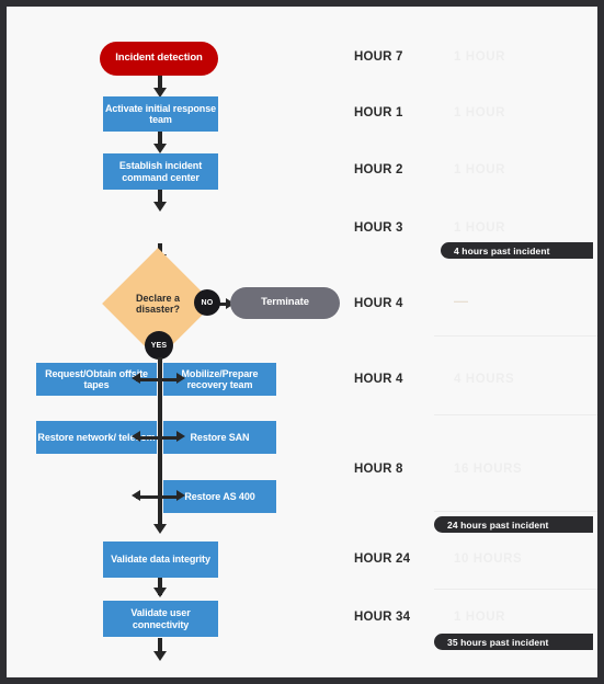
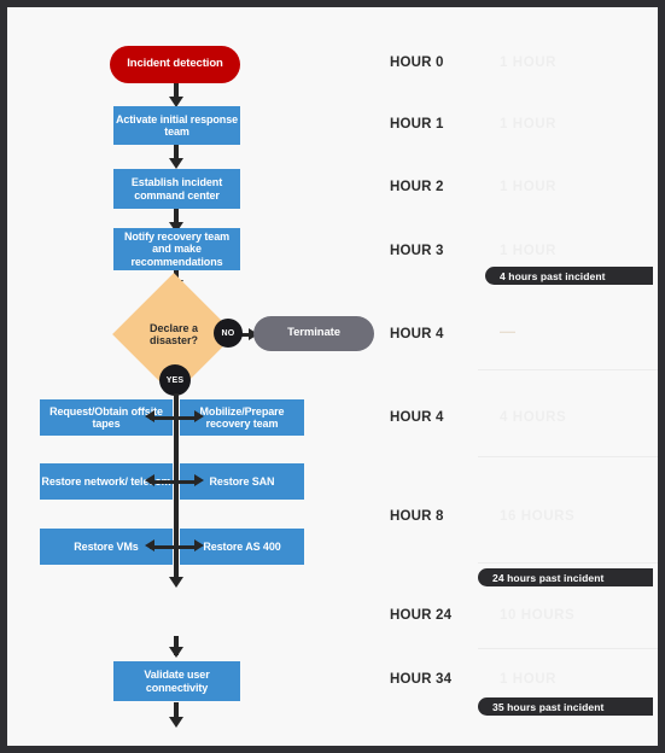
  Incident detection
  Activate initial response team
  Establish incident command center
+ Notify recovery team and make recommendations
  Declare a disaster?
  Terminate
  Request/Obtain offsite tapes
  Mobilize/Prepare recovery team
  Restore network/ tele
  Restore SAN
+ Restore VMs
  Restore AS 400
- Validate data integrity
  Validate user connectivity
- HOUR 7
+ HOUR 0
  HOUR 1
  HOUR 2
  HOUR 3
  HOUR 4
  HOUR 4
  HOUR 8
  HOUR 24
  HOUR 34
  —
  4 hours past incident
  24 hours past incident
  35 hours past incident
